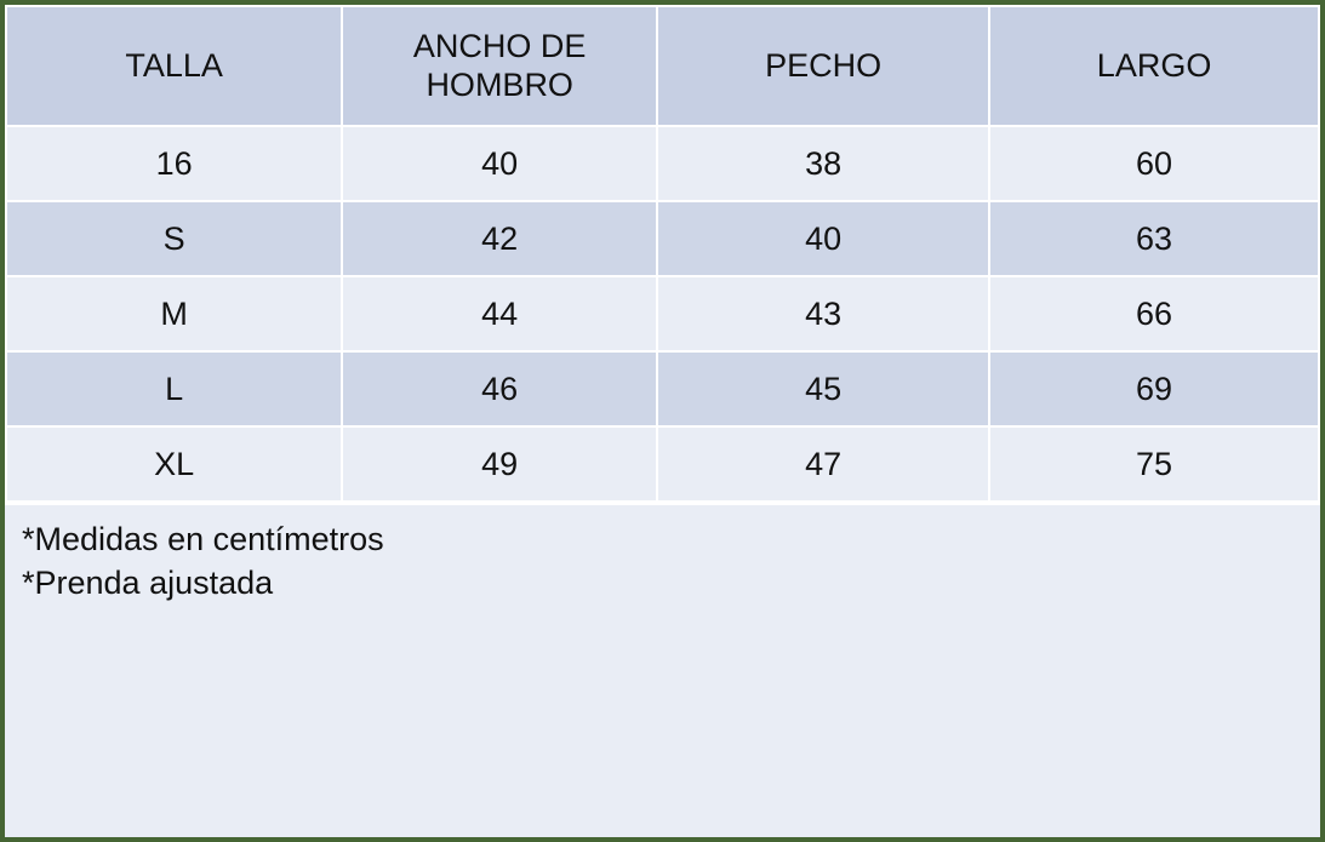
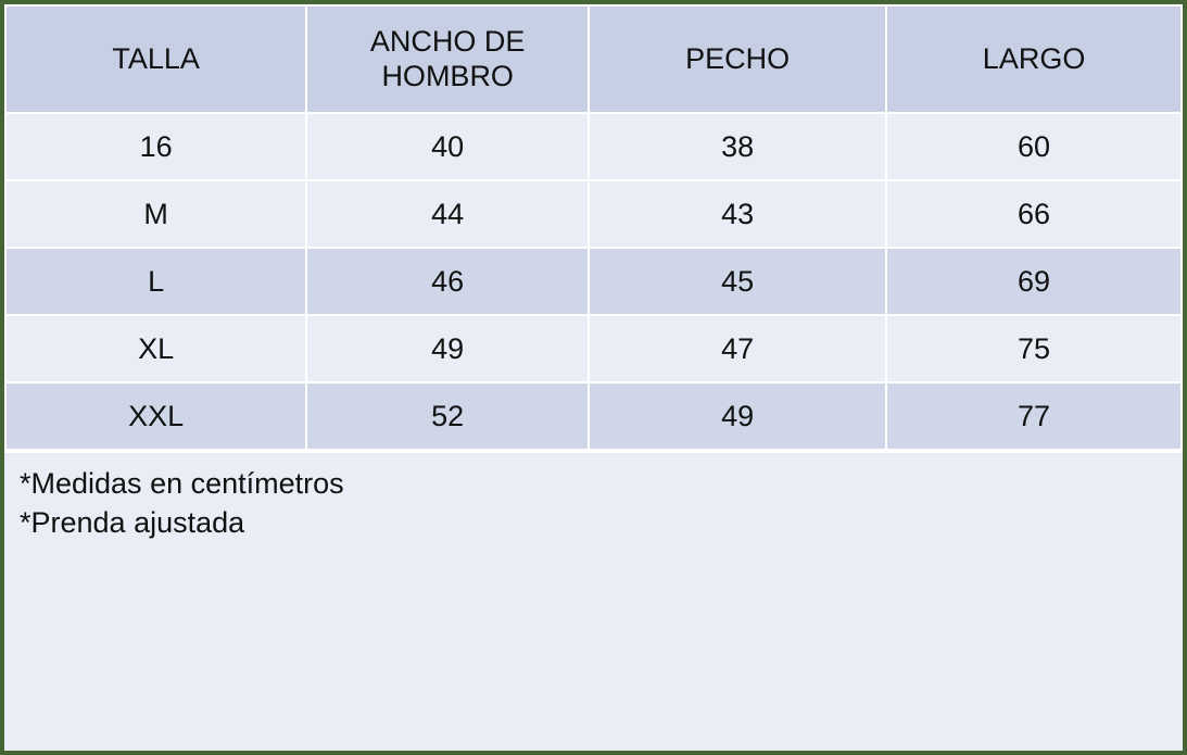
  TALLA	ANCHO DE HOMBRO	PECHO	LARGO
  16	40	38	60
- S	42	40	63
  M	44	43	66
  L	46	45	69
  XL	49	47	75
+ XXL	52	49	77
  *Medidas en centímetros
  *Prenda ajustada
